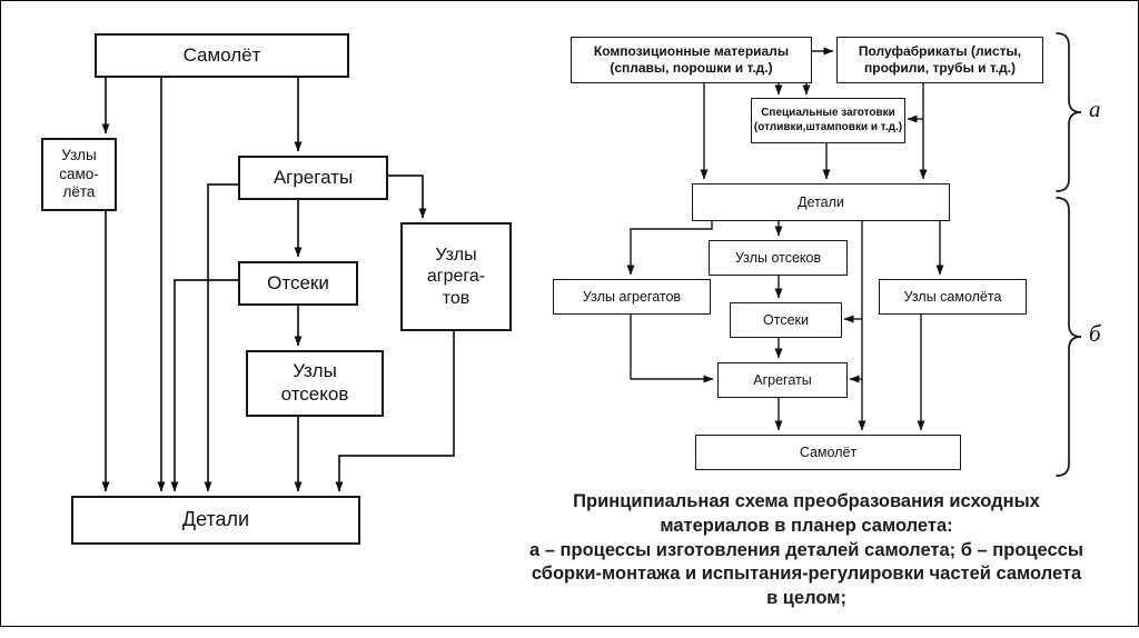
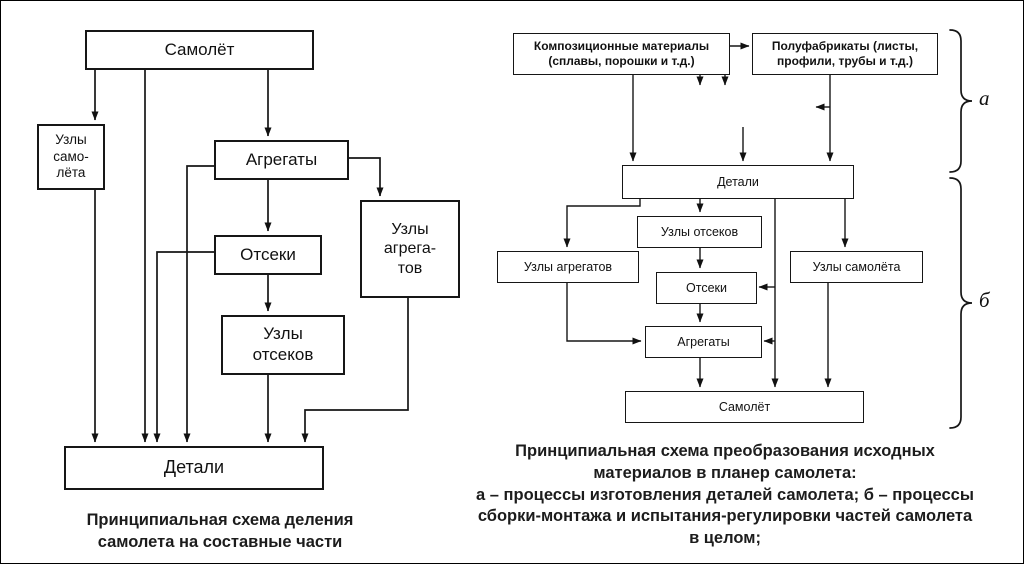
  Самолёт
  Узлы
  само-
  лёта
  Агрегаты
  Отсеки
  Узлы
  отсеков
  Узлы
  агрега-
  тов
  Детали
+ Принципиальная схема деления
+ самолета на составные части
  Композиционные материалы
  (сплавы, порошки и т.д.)
  Полуфабрикаты (листы,
  профили, трубы и т.д.)
- Специальные заготовки
- (отливки,штамповки и т.д.)
  Детали
  Узлы отсеков
  Узлы агрегатов
  Узлы самолёта
  Отсеки
  Агрегаты
  Самолёт
  а
  б
  Принципиальная схема преобразования исходных
  материалов в планер самолета:
  а – процессы изготовления деталей самолета; б – процессы
  сборки-монтажа и испытания-регулировки частей самолета
  в целом;
